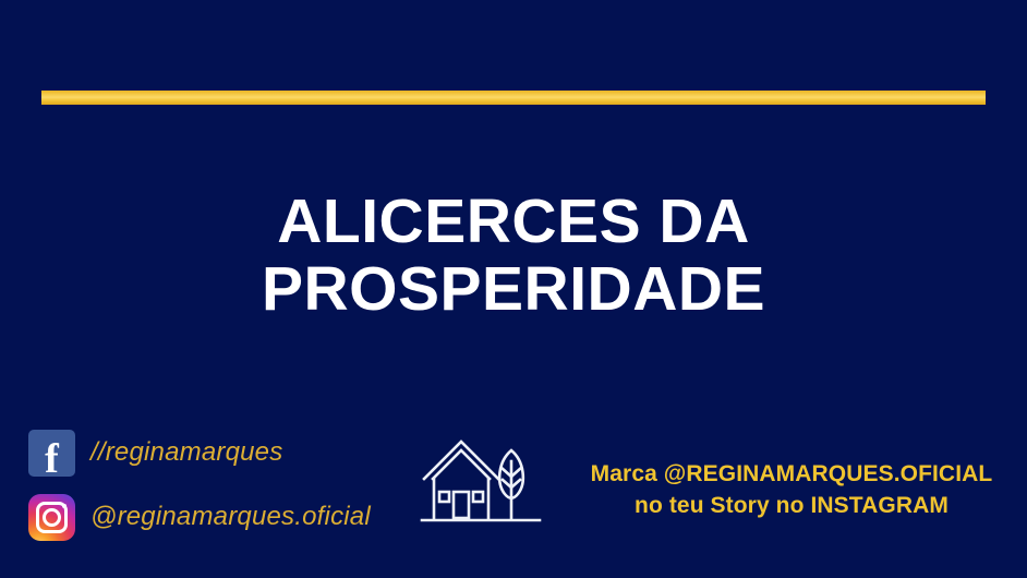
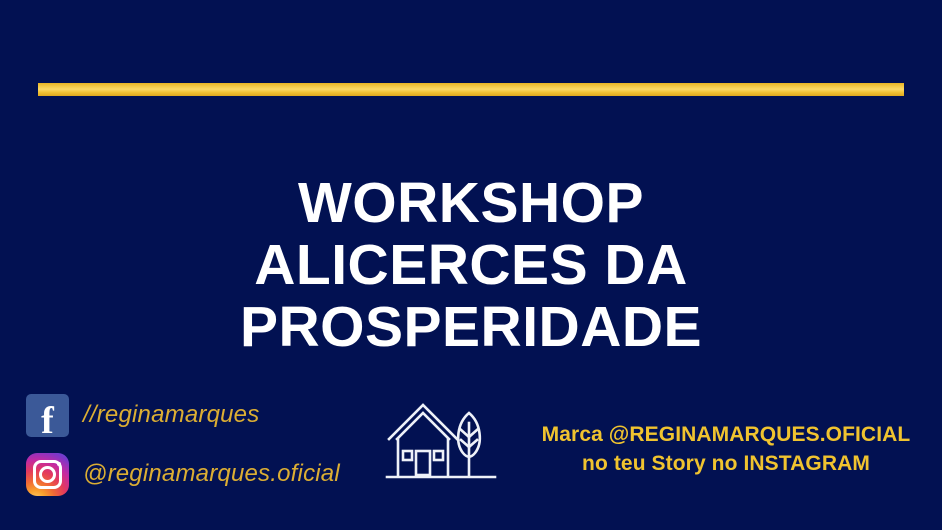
+ WORKSHOP
  ALICERCES DA
  PROSPERIDADE
  f
  //reginamarques
  @reginamarques.oficial
  Marca @REGINAMARQUES.OFICIAL
  no teu Story no INSTAGRAM
